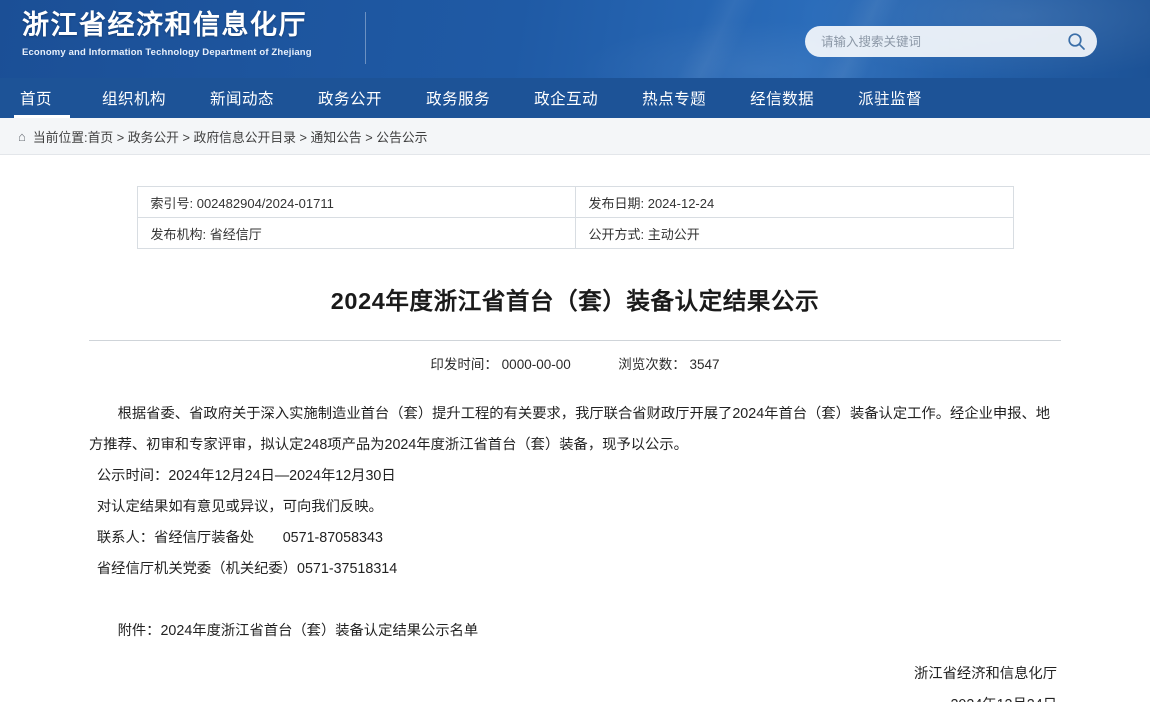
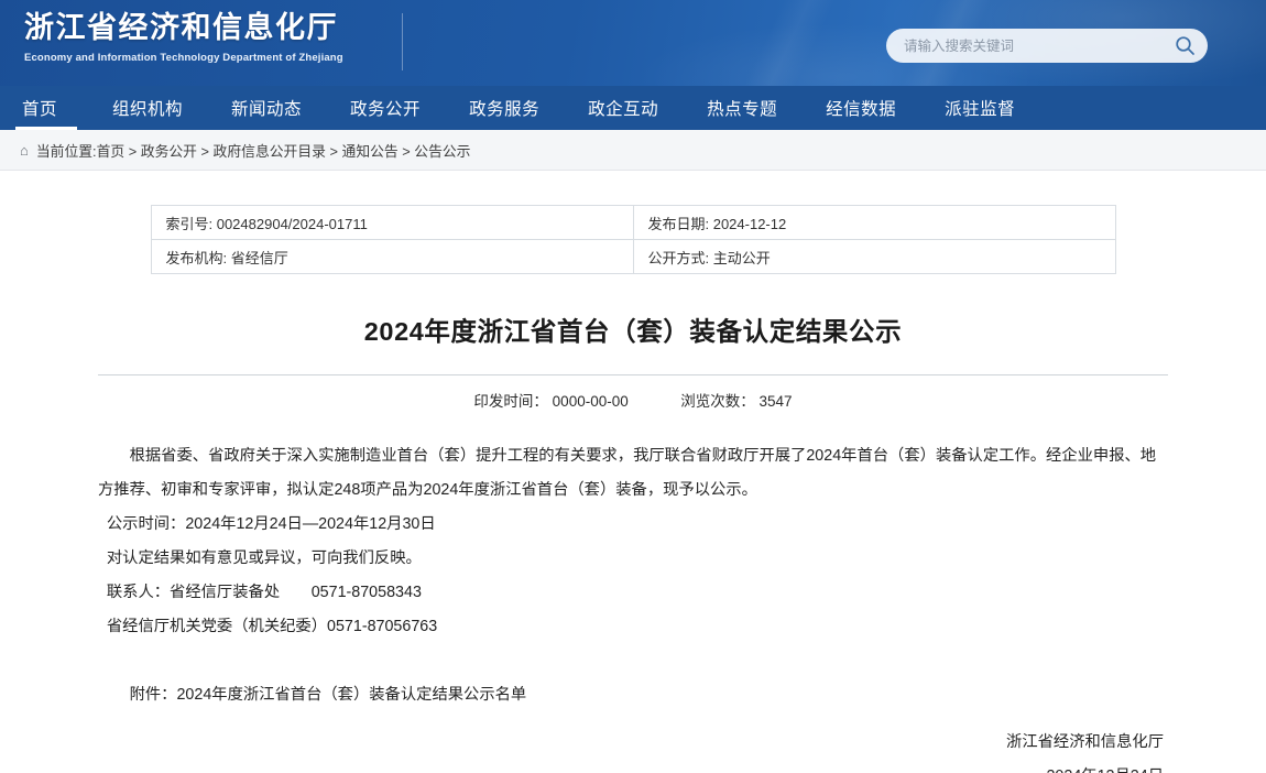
  浙江省经济和信息化厅
  Economy and Information Technology Department of Zhejiang
  请输入搜索关键词
  首页
  组织机构
  新闻动态
  政务公开
  政务服务
  政企互动
  热点专题
  经信数据
  派驻监督
  ⌂
  当前位置:
  首页 > 政务公开 > 政府信息公开目录 > 通知公告 > 公告公示
- 索引号: 002482904/2024-01711	发布日期: 2024-12-24
+ 索引号: 002482904/2024-01711	发布日期: 2024-12-12
  发布机构: 省经信厅	公开方式: 主动公开
  2024年度浙江省首台（套）装备认定结果公示
  印发时间： 0000-00-00 浏览次数： 3547
  根据省委、省政府关于深入实施制造业首台（套）提升工程的有关要求，我厅联合省财政厅开展了2024年首台（套）装备认定工作。经企业申报、地方推荐、初审和专家评审，拟认定248项产品为2024年度浙江省首台（套）装备，现予以公示。
  公示时间：2024年12月24日—2024年12月30日
  对认定结果如有意见或异议，可向我们反映。
  联系人：省经信厅装备处 0571-87058343
- 省经信厅机关党委（机关纪委）0571-37518314
+ 省经信厅机关党委（机关纪委）0571-87056763
  附件：2024年度浙江省首台（套）装备认定结果公示名单
  浙江省经济和信息化厅
